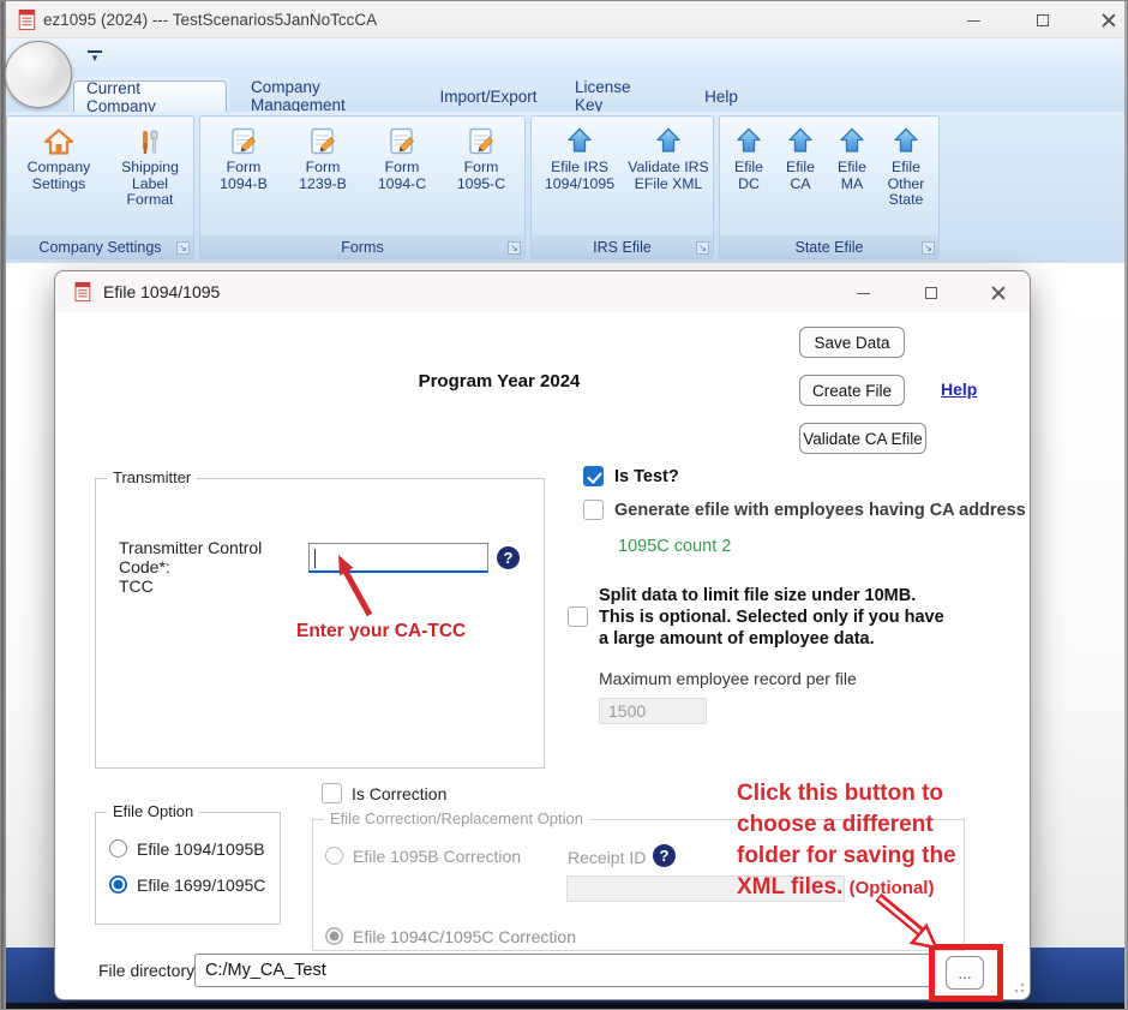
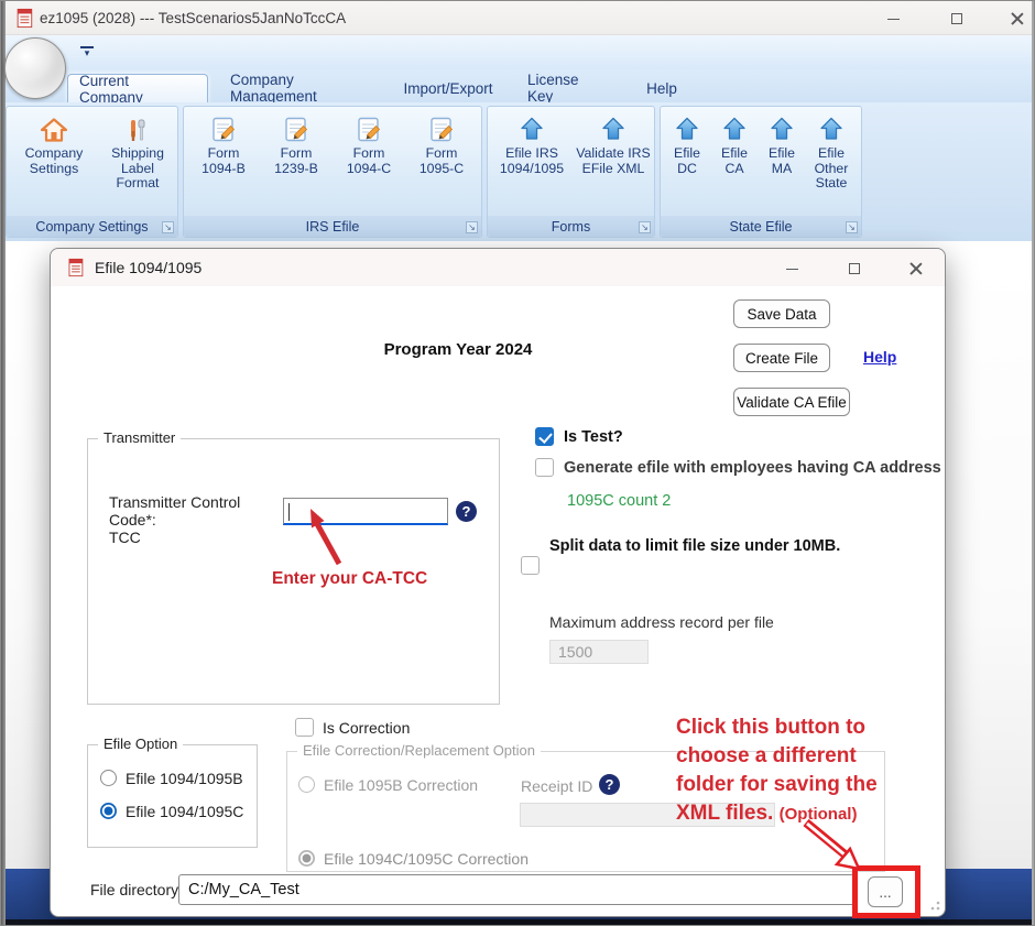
- ez1095 (2024) --- TestScenarios5JanNoTccCA
+ ez1095 (2028) --- TestScenarios5JanNoTccCA
  ▾
  Current Company
  Company Management
  Import/Export
  License Key
  Help
  Company Settings
  Shipping Label Format
  Company Settings
  ↘
  Form 1094-B
  Form 1239-B
  Form 1094-C
  Form 1095-C
- Forms
+ IRS Efile
  ↘
  Efile IRS 1094/1095
  Validate IRS EFile XML
- IRS Efile
+ Forms
  ↘
  Efile DC
  Efile CA
  Efile MA
  Efile Other State
  State Efile
  ↘
  Efile 1094/1095
  Program Year 2024
  Save Data
  Create File
  Help
  Validate CA Efile
  Transmitter
  Transmitter Control Code*:
  TCC
  ?
  Enter your CA-TCC
  Is Test?
  Generate efile with employees having CA address
  1095C count 2
  Split data to limit file size under 10MB.
- This is optional. Selected only if you have
- a large amount of employee data.
- Maximum employee record per file
+ Maximum address record per file
  1500
  Is Correction
  Efile Option
  Efile 1094/1095B
- Efile 1699/1095C
+ Efile 1094/1095C
  Efile Correction/Replacement Option
  Efile 1095B Correction
  Receipt ID
  ?
  Efile 1094C/1095C Correction
  File directory
  C:/My_CA_Test
  ...
  Click this button to
  choose a different
  folder for saving the
  XML files. (Optional)
